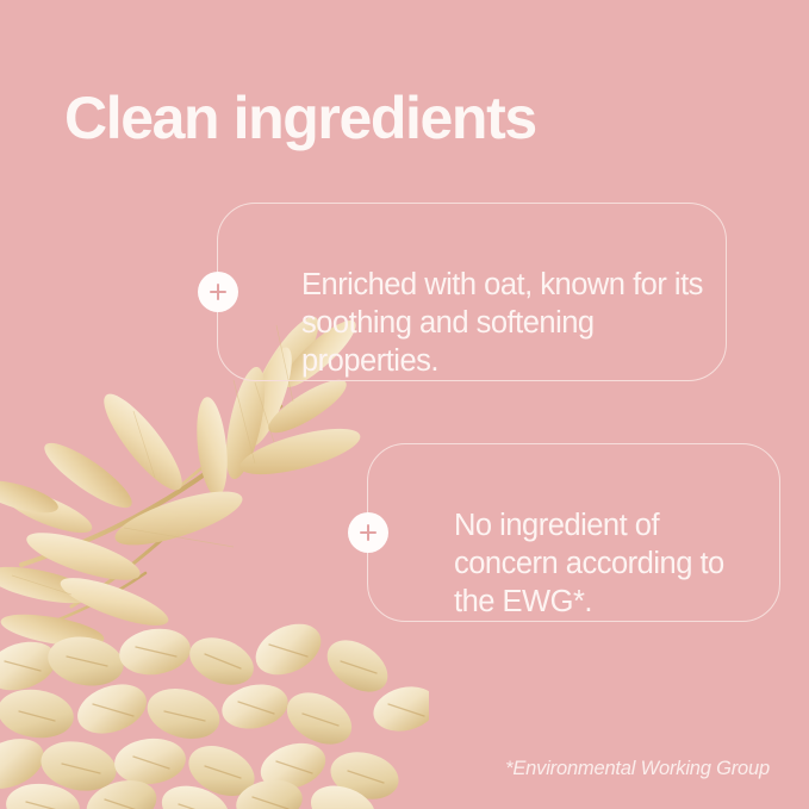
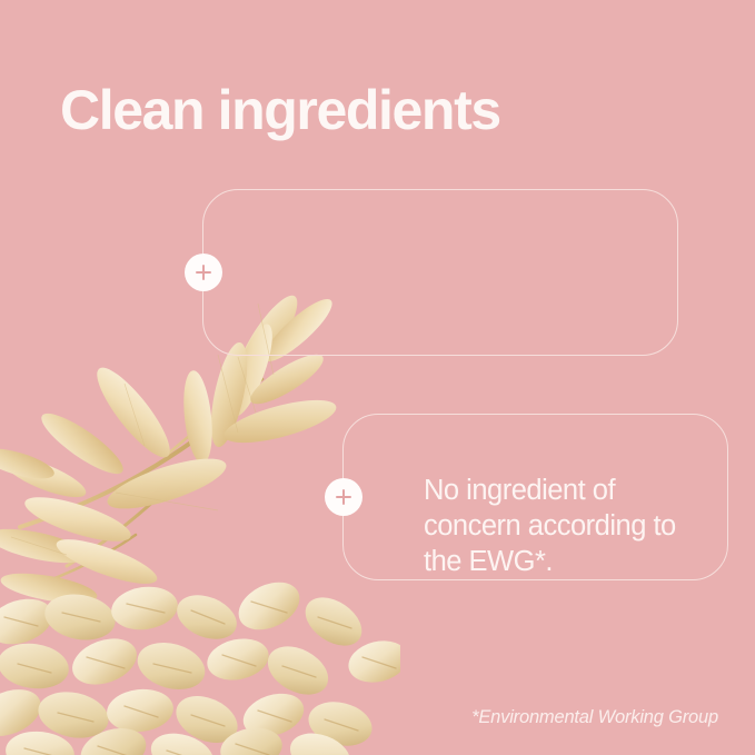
  Clean ingredients
- Enriched with oat, known for its soothing and softening properties.
  No ingredient of concern according to the EWG*.
  *Environmental Working Group
